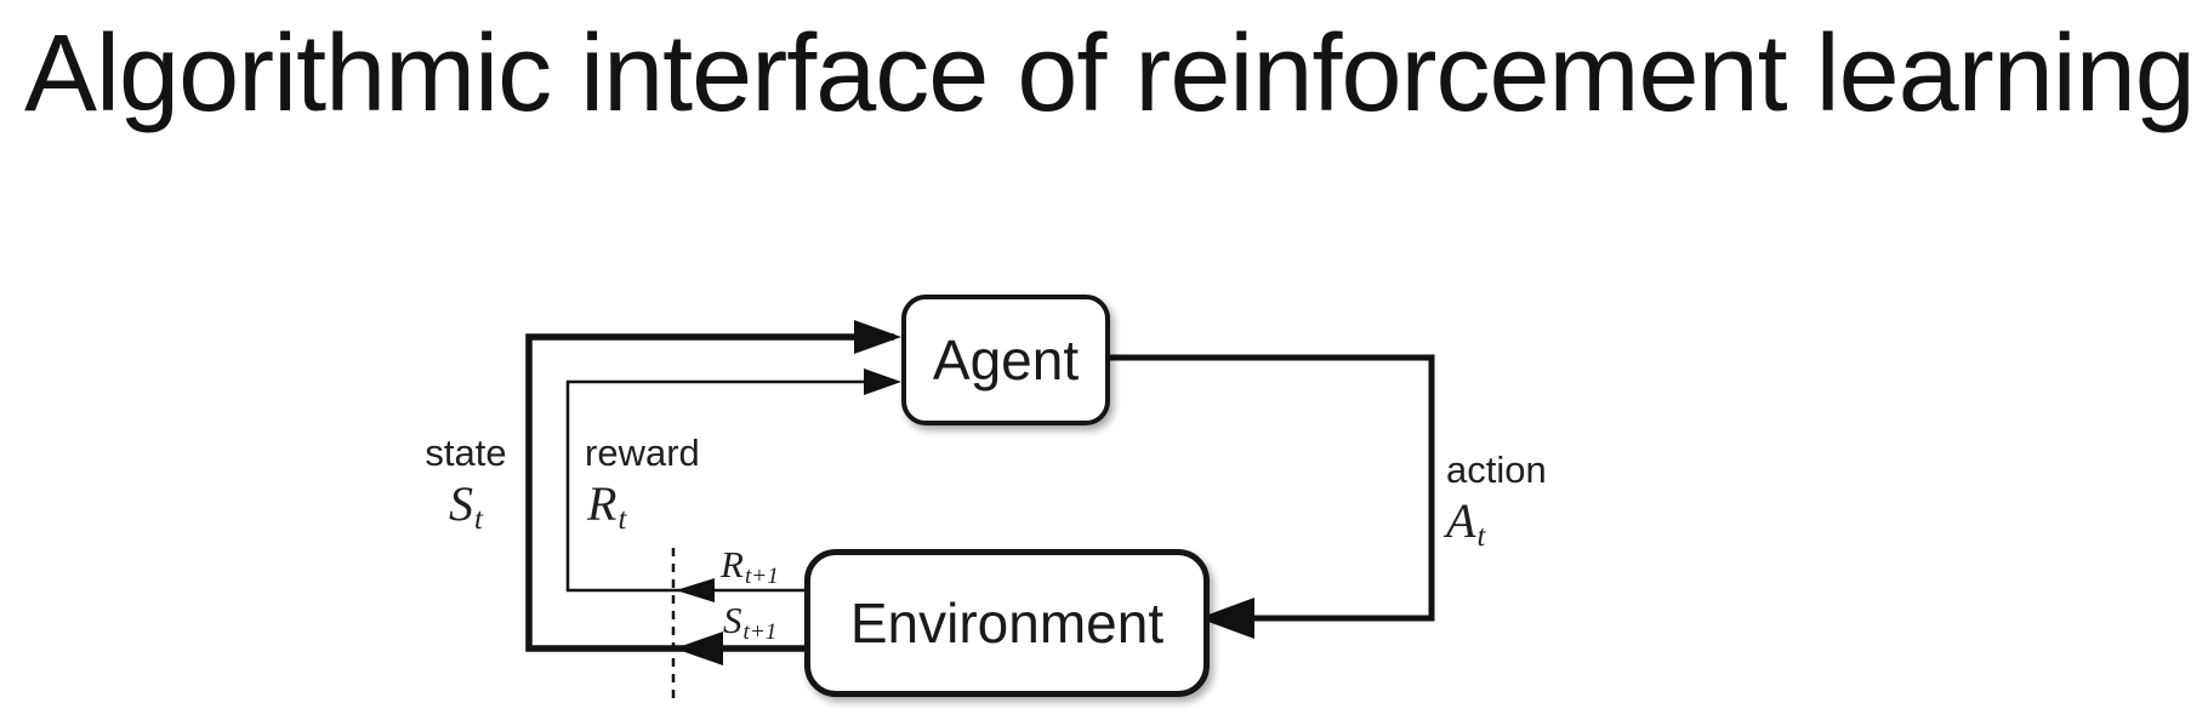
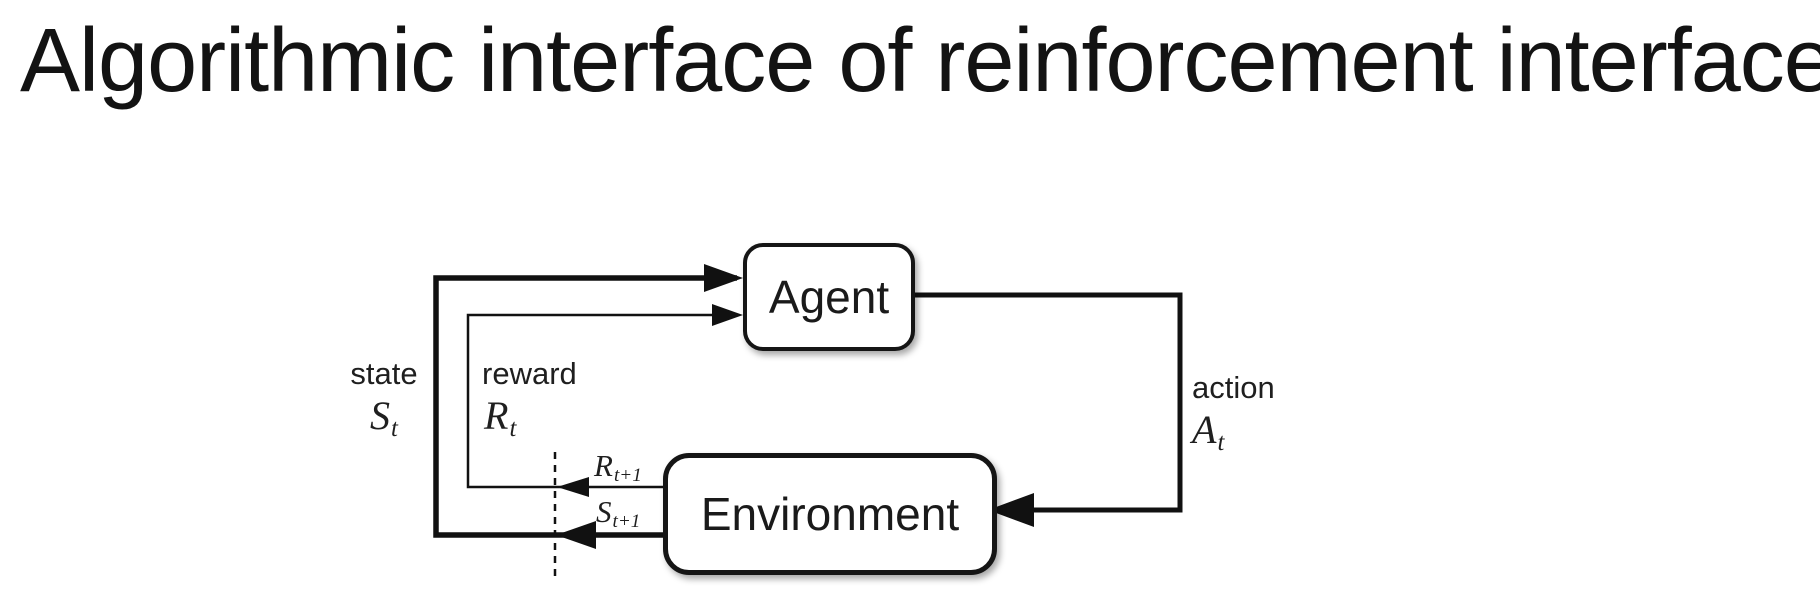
- Algorithmic interface of reinforcement learning
+ Algorithmic interface of reinforcement interface
  Agent
  Environment
  state
  St
  reward
  Rt
  action
  At
  Rt+1
  St+1
